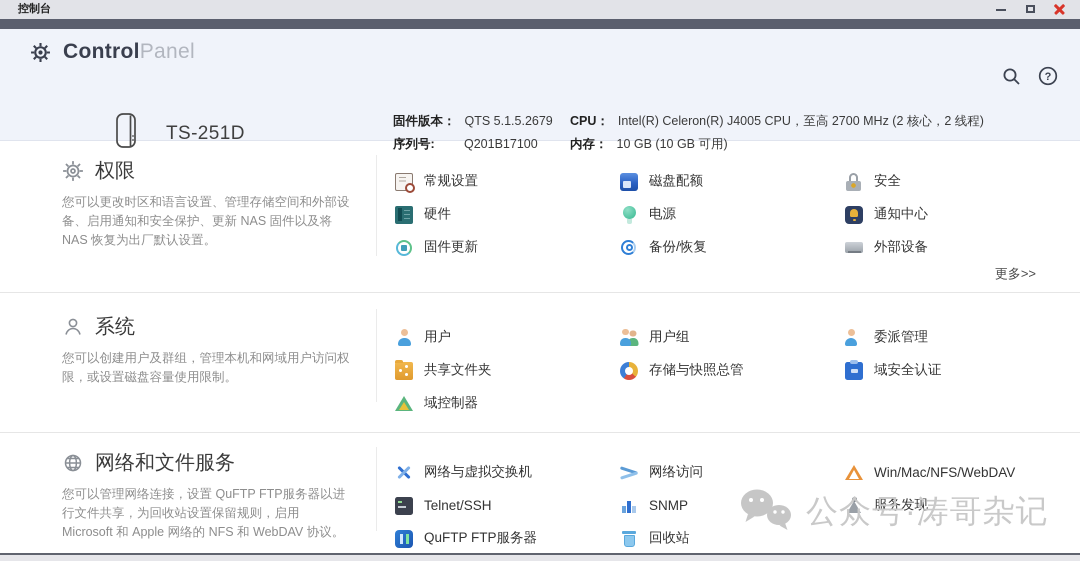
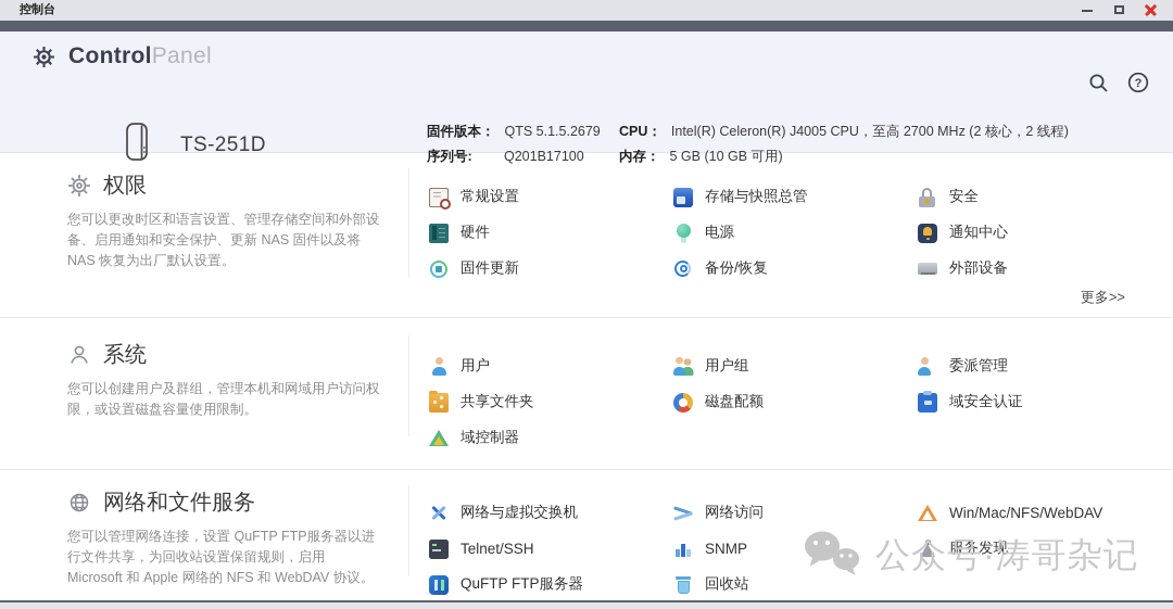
  控制台
  ControlPanel
  ?
  TS-251D
  固件版本：
  QTS 5.1.5.2679
  序列号:
  Q201B17100
  CPU：
  Intel(R) Celeron(R) J4005 CPU，至高 2700 MHz (2 核心，2 线程)
  内存：
- 10 GB (10 GB 可用)
+ 5 GB (10 GB 可用)
  权限
  您可以更改时区和语言设置、管理存储空间和外部设备、启用通知和安全保护、更新 NAS 固件以及将 NAS 恢复为出厂默认设置。
  常规设置
- 磁盘配额
+ 存储与快照总管
  安全
  硬件
  电源
  通知中心
  固件更新
  备份/恢复
  外部设备
  更多>>
  系统
  您可以创建用户及群组，管理本机和网域用户访问权限，或设置磁盘容量使用限制。
  用户
  用户组
  委派管理
  共享文件夹
- 存储与快照总管
+ 磁盘配额
  域安全认证
  域控制器
  网络和文件服务
  您可以管理网络连接，设置 QuFTP FTP服务器以进行文件共享，为回收站设置保留规则，启用 Microsoft 和 Apple 网络的 NFS 和 WebDAV 协议。
  网络与虚拟交换机
  网络访问
  Win/Mac/NFS/WebDAV
  Telnet/SSH
  SNMP
  服务发现
  QuFTP FTP服务器
  回收站
  公众号·涛哥杂记
